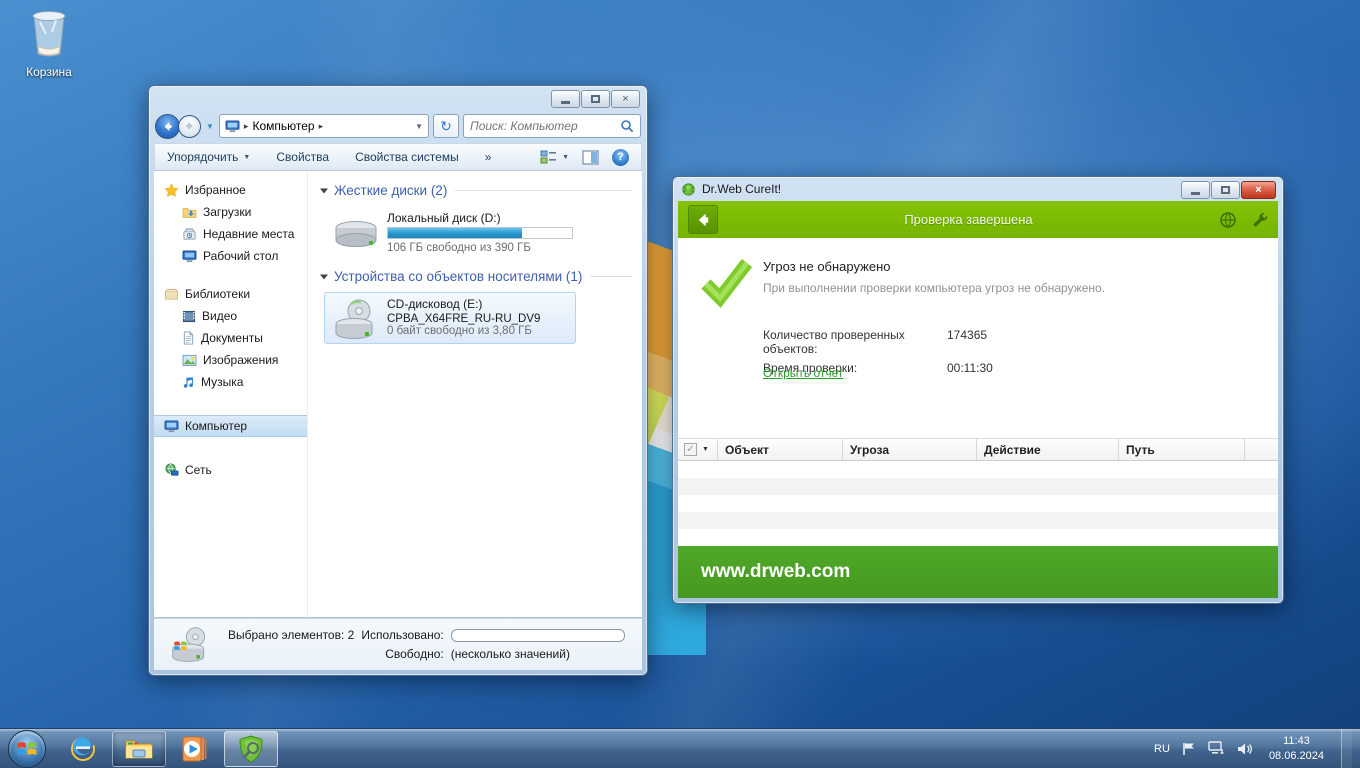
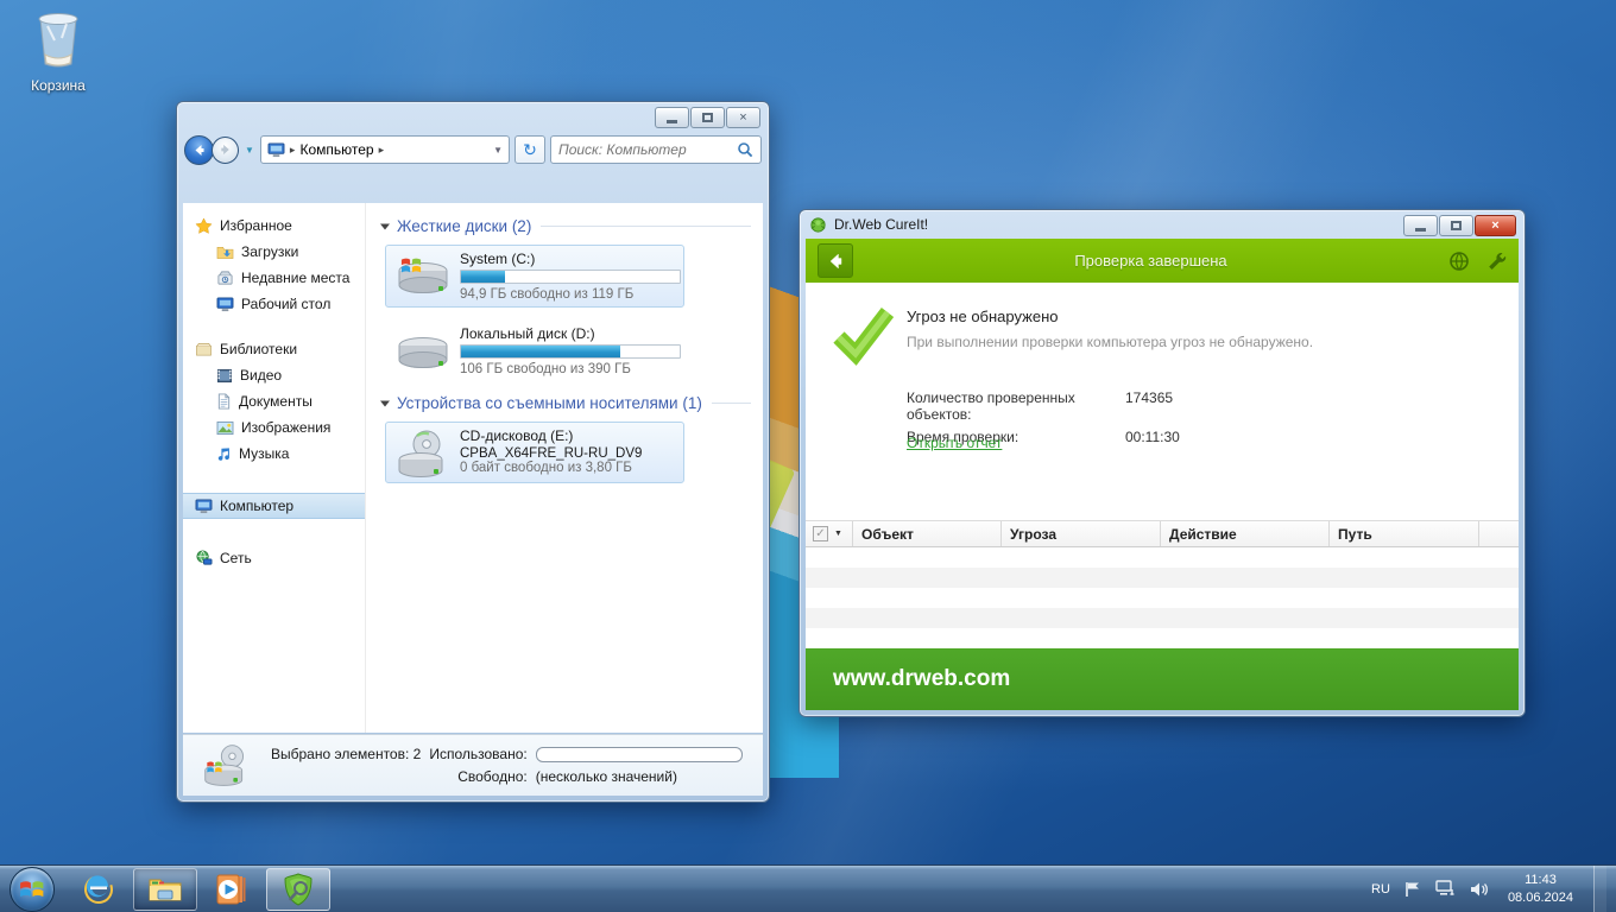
  Корзина
  ×
  ▼
  ▸
  Компьютер
  ▸
  ▼
  ↻
  Поиск: Компьютер
- Упорядочить
- Свойства
- Свойства системы
- »
- ?
  Избранное
  Загрузки
  Недавние места
  Рабочий стол
  Библиотеки
  Видео
  Документы
  Изображения
  Музыка
  Компьютер
  Сеть
  Жесткие диски (2)
+ System (C:)
+ 94,9 ГБ свободно из 119 ГБ
  Локальный диск (D:)
  106 ГБ свободно из 390 ГБ
- Устройства со объектов носителями (1)
+ Устройства со съемными носителями (1)
  CD-дисковод (E:)
  CPBA_X64FRE_RU-RU_DV9
  0 байт свободно из 3,80 ГБ
  Выбрано элементов: 2
  Использовано:
  Свободно:
  (несколько значений)
  Dr.Web CureIt!
  ×
  Проверка завершена
  Угроз не обнаружено
  При выполнении проверки компьютера угроз не обнаружено.
  Количество проверенных объектов:
  174365
  Время проверки:
  00:11:30
  Открыть отчет
  ✓
  Объект
  Угроза
  Действие
  Путь
  www.drweb.com
  RU
  11:43
  08.06.2024
